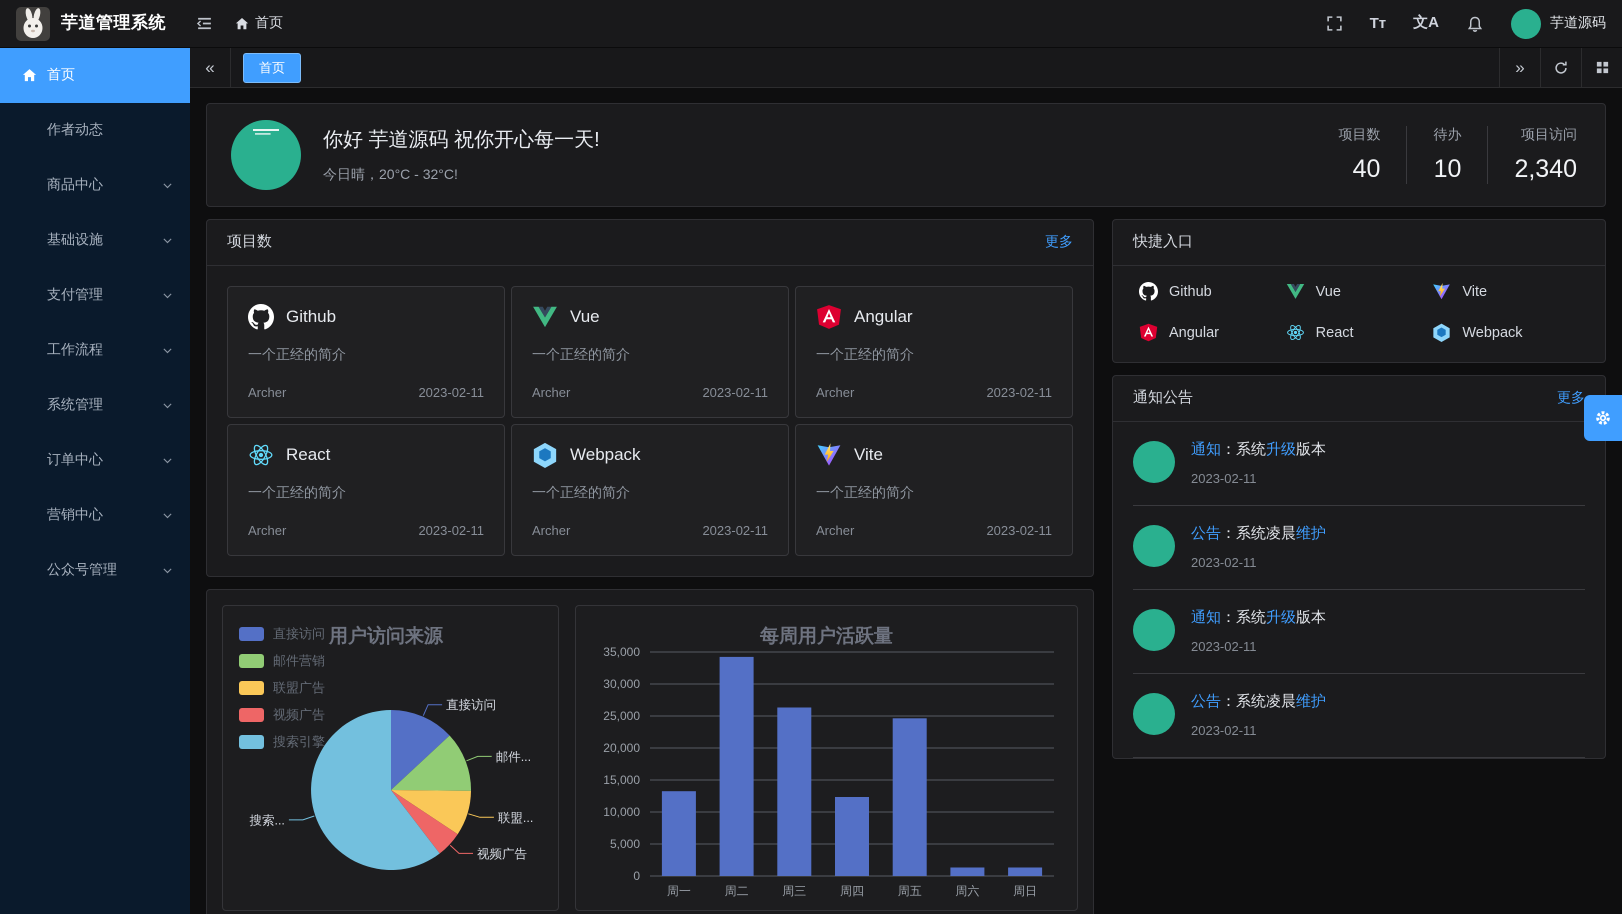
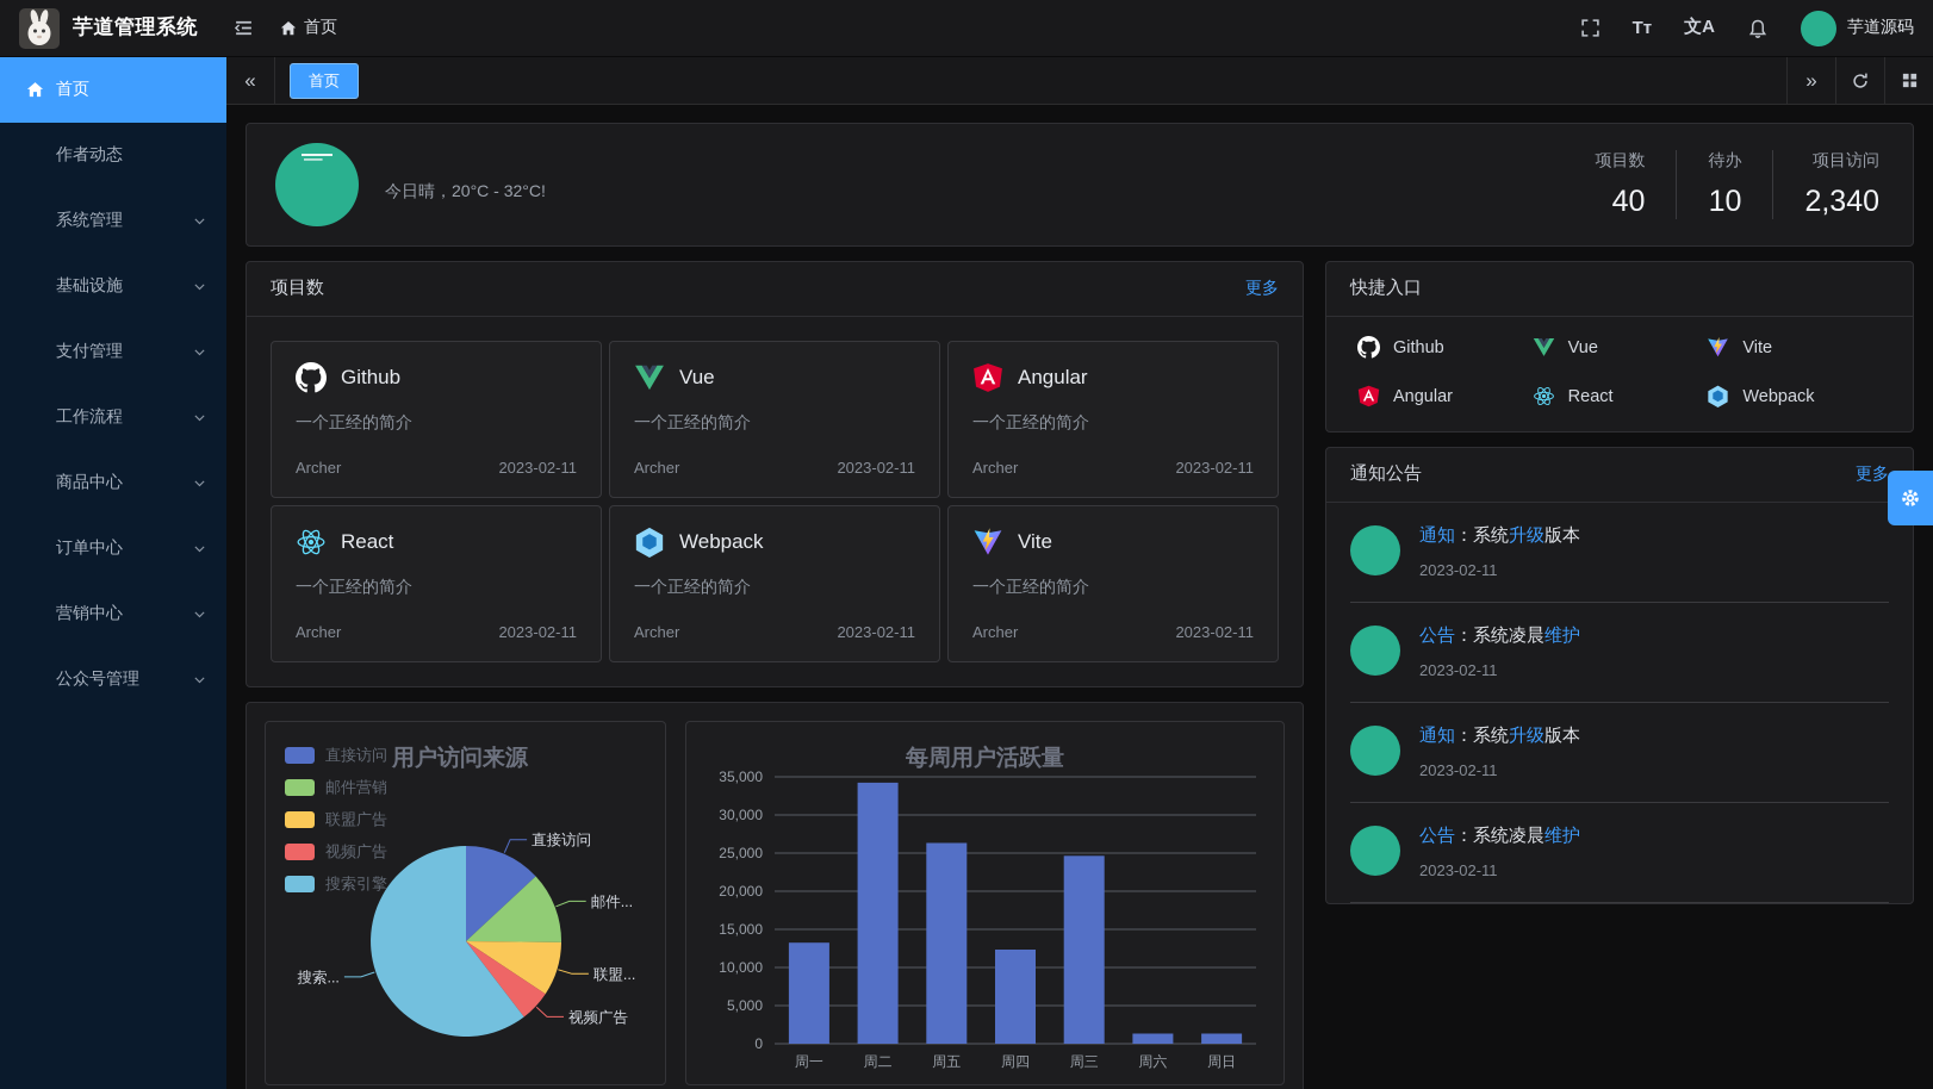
  芋道管理系统
  首页
  Tᴛ
  文A
  芋道源码
  首页
  作者动态
- 商品中心
+ 系统管理
  基础设施
  支付管理
  工作流程
- 系统管理
+ 商品中心
  订单中心
  营销中心
  公众号管理
  «
  首页
  »
- 你好 芋道源码 祝你开心每一天!
  今日晴，20°C - 32°C!
  项目数
  40
  待办
  10
  项目访问
  2,340
  项目数
  更多
  Github
  一个正经的简介
  Archer
  2023-02-11
  Vue
  一个正经的简介
  Archer
  2023-02-11
  Angular
  一个正经的简介
  Archer
  2023-02-11
  React
  一个正经的简介
  Archer
  2023-02-11
  Webpack
  一个正经的简介
  Archer
  2023-02-11
  Vite
  一个正经的简介
  Archer
  2023-02-11
  用户访问来源
  直接访问
  邮件营销
  联盟广告
  视频广告
  搜索引擎
  直接访问
  邮件...
  联盟...
  视频广告
  搜索...
  每周用户活跃量
  0
  5,000
  10,000
  15,000
  20,000
  25,000
  30,000
  35,000
  周一
  周二
- 周三
+ 周五
  周四
- 周五
+ 周三
  周六
  周日
  快捷入口
  Github
  Vue
  Vite
  Angular
  React
  Webpack
  通知公告
  更多
  通知：系统升级版本
  2023-02-11
  公告：系统凌晨维护
  2023-02-11
  通知：系统升级版本
  2023-02-11
  公告：系统凌晨维护
  2023-02-11
